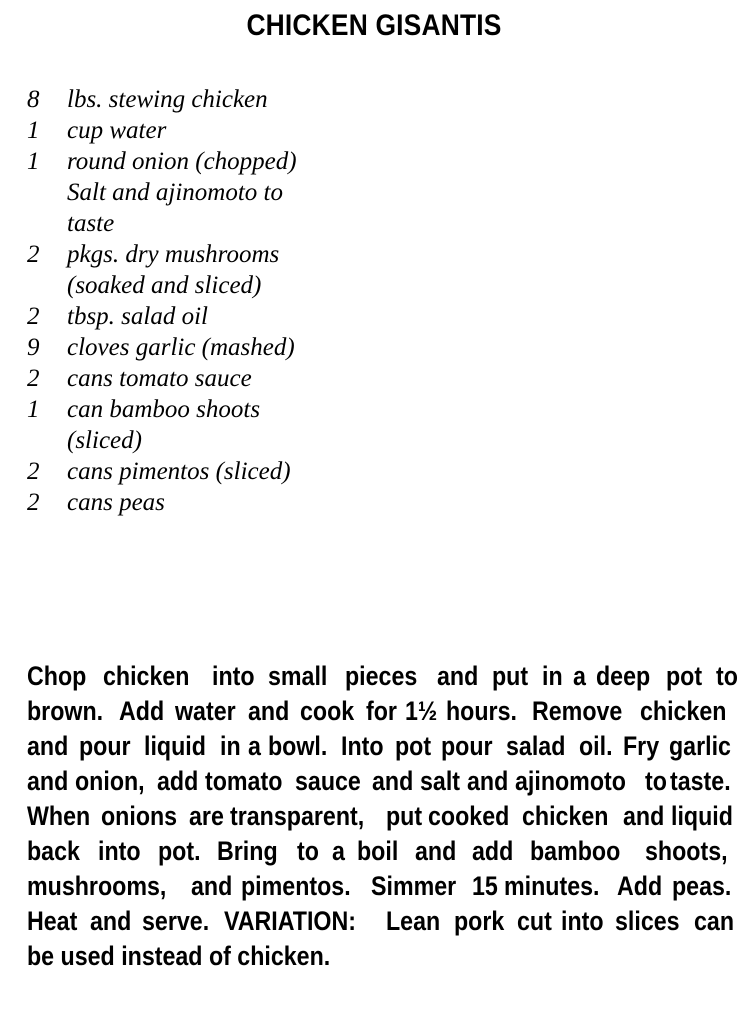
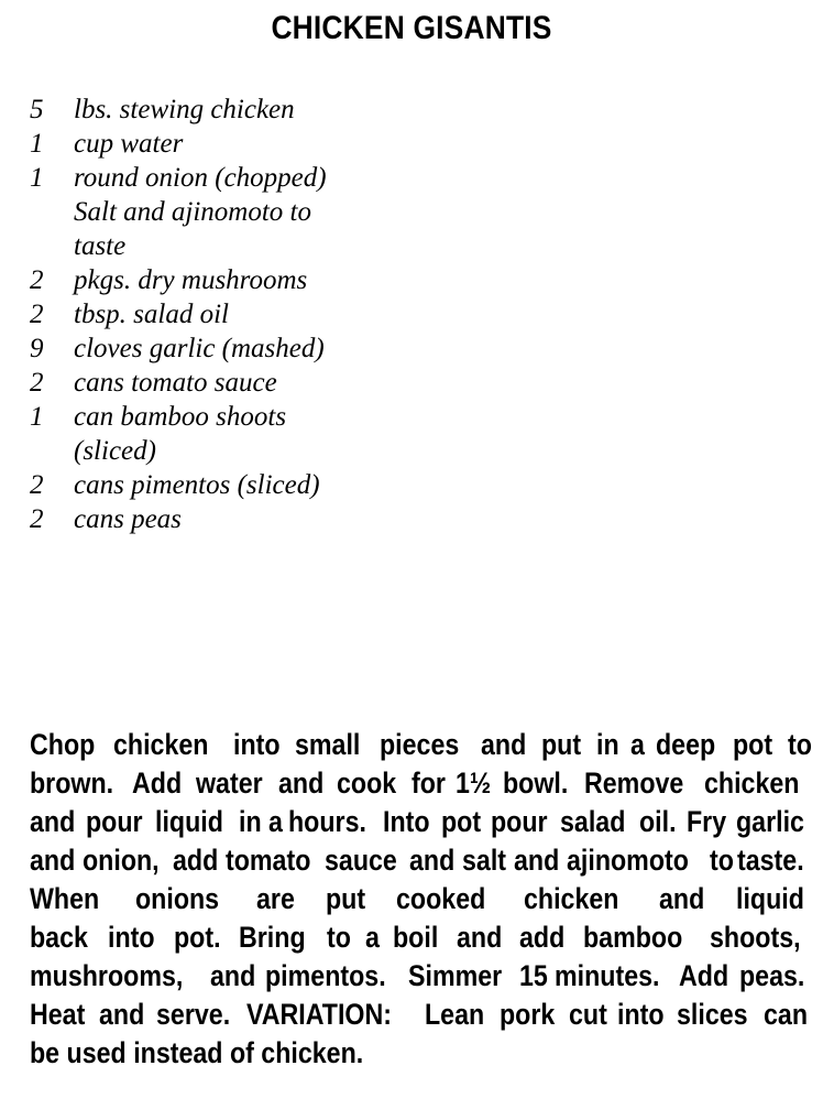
  CHICKEN GISANTIS
- 8
+ 5
  lbs. stewing chicken
  1
  cup water
  1
  round onion (chopped)
  Salt and ajinomoto to
  taste
  2
  pkgs. dry mushrooms
- (soaked and sliced)
  2
  tbsp. salad oil
  9
  cloves garlic (mashed)
  2
  cans tomato sauce
  1
  can bamboo shoots
  (sliced)
  2
  cans pimentos (sliced)
  2
  cans peas
  Chop
  chicken
  into
  small
  pieces
  and
  put
  in
  a
  deep
  pot
  to
  brown.
  Add
  water
  and
  cook
  for
  1½
- hours.
+ bowl.
  Remove
  chicken
  and
  pour
  liquid
  in
  a
- bowl.
+ hours.
  Into
  pot
  pour
  salad
  oil.
  Fry
  garlic
  and
  onion,
  add
  tomato
  sauce
  and
  salt
  and
  ajinomoto
  to
  taste.
  When
  onions
  are
- transparent,
  put
  cooked
  chicken
  and
  liquid
  back
  into
  pot.
  Bring
  to
  a
  boil
  and
  add
  bamboo
  shoots,
  mushrooms,
  and
  pimentos.
  Simmer
  15
  minutes.
  Add
  peas.
  Heat
  and
  serve.
  VARIATION:
  Lean
  pork
  cut
  into
  slices
  can
  be used instead of chicken.
